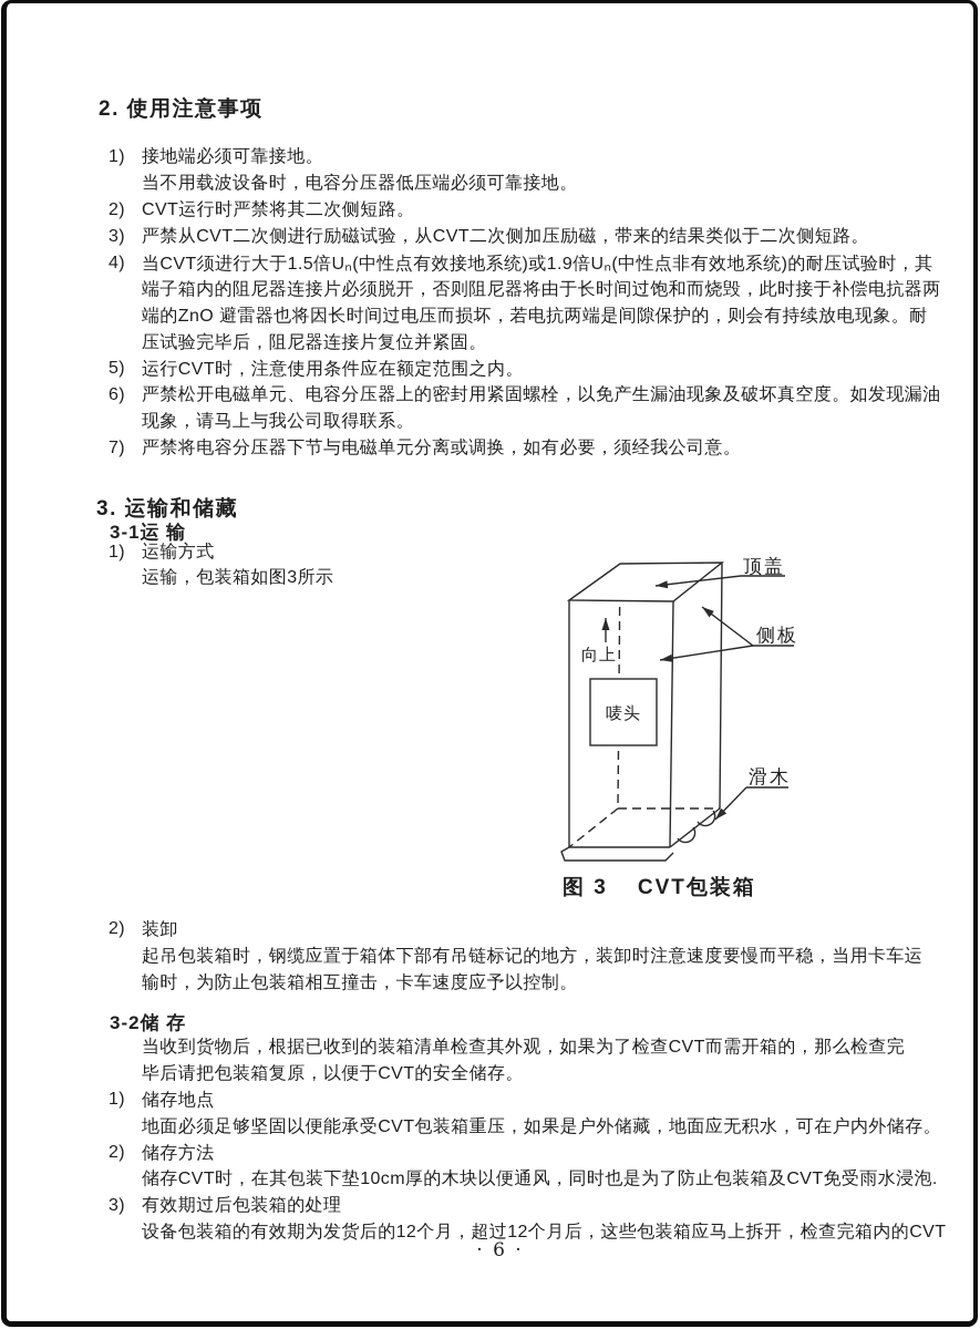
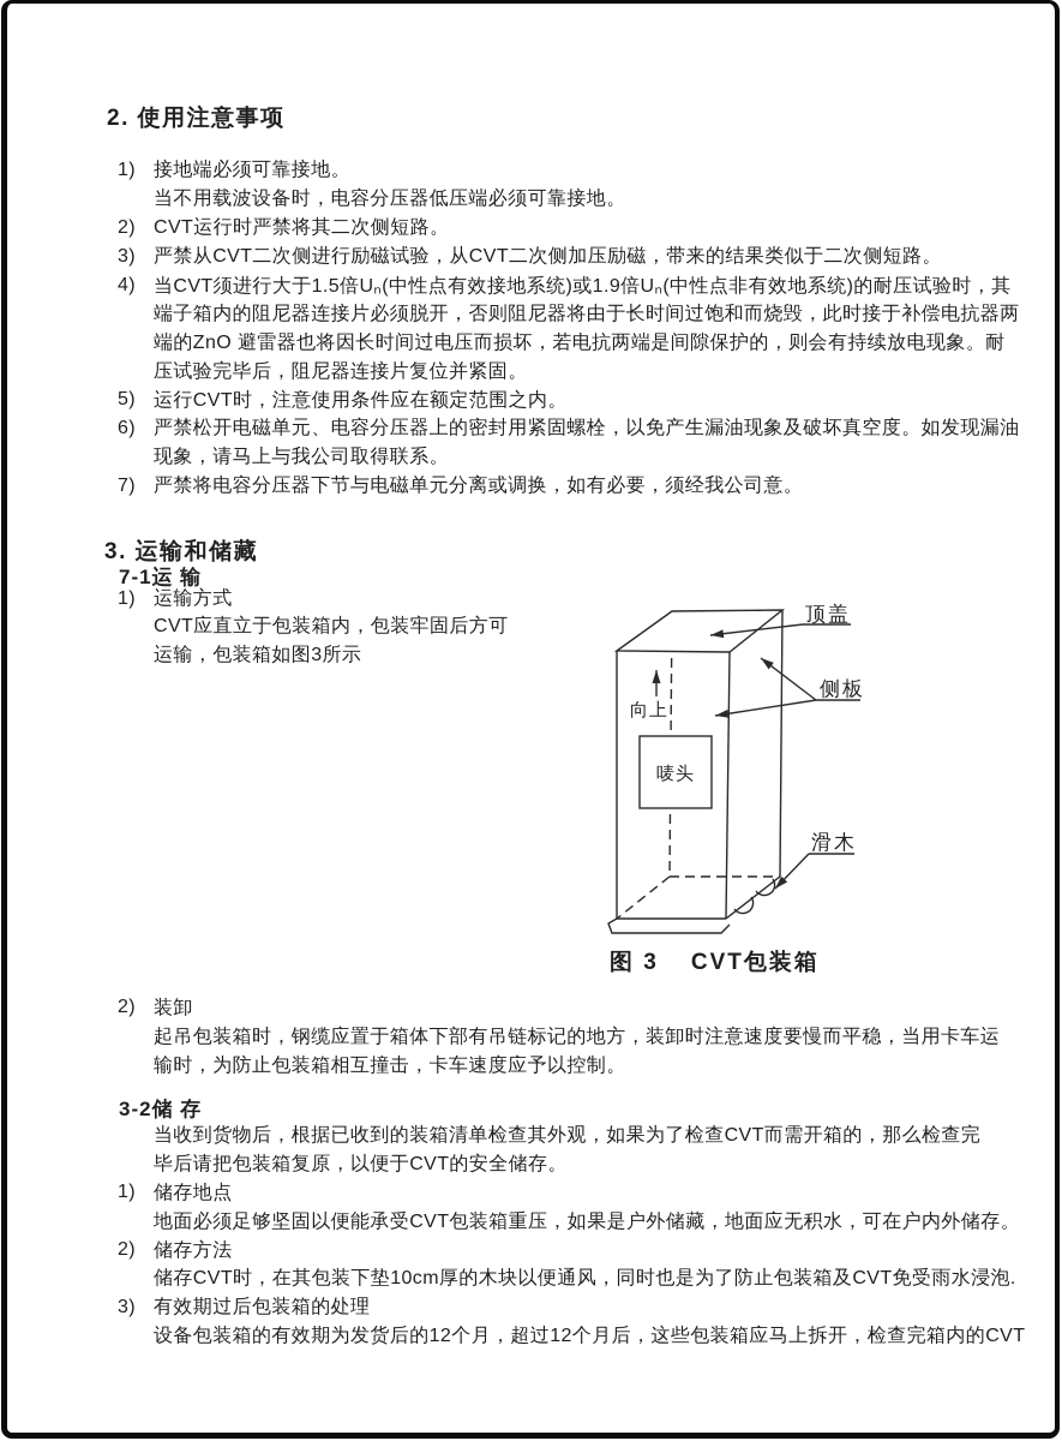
  2. 使用注意事项
  1)
  接地端必须可靠接地。
  当不用载波设备时，电容分压器低压端必须可靠接地。
  2)
  CVT运行时严禁将其二次侧短路。
  3)
  严禁从CVT二次侧进行励磁试验，从CVT二次侧加压励磁，带来的结果类似于二次侧短路。
  4)
  当CVT须进行大于1.5倍Uₙ(中性点有效接地系统)或1.9倍Uₙ(中性点非有效地系统)的耐压试验时，其
  端子箱内的阻尼器连接片必须脱开，否则阻尼器将由于长时间过饱和而烧毁，此时接于补偿电抗器两
  端的ZnO 避雷器也将因长时间过电压而损坏，若电抗两端是间隙保护的，则会有持续放电现象。耐
  压试验完毕后，阻尼器连接片复位并紧固。
  5)
  运行CVT时，注意使用条件应在额定范围之内。
  6)
  严禁松开电磁单元、电容分压器上的密封用紧固螺栓，以免产生漏油现象及破坏真空度。如发现漏油
  现象，请马上与我公司取得联系。
  7)
  严禁将电容分压器下节与电磁单元分离或调换，如有必要，须经我公司意。
  3. 运输和储藏
- 3-1运 输
+ 7-1运 输
  1)
  运输方式
+ CVT应直立于包装箱内，包装牢固后方可
  运输，包装箱如图3所示
  顶盖
  侧板
  滑木
  向上
  唛头
  图 3
  CVT包装箱
  2)
  装卸
  起吊包装箱时，钢缆应置于箱体下部有吊链标记的地方，装卸时注意速度要慢而平稳，当用卡车运
  输时，为防止包装箱相互撞击，卡车速度应予以控制。
  3-2储 存
  当收到货物后，根据已收到的装箱清单检查其外观，如果为了检查CVT而需开箱的，那么检查完
  毕后请把包装箱复原，以便于CVT的安全储存。
  1)
  储存地点
  地面必须足够坚固以便能承受CVT包装箱重压，如果是户外储藏，地面应无积水，可在户内外储存。
  2)
  储存方法
  储存CVT时，在其包装下垫10cm厚的木块以便通风，同时也是为了防止包装箱及CVT免受雨水浸泡.
  3)
  有效期过后包装箱的处理
  设备包装箱的有效期为发货后的12个月，超过12个月后，这些包装箱应马上拆开，检查完箱内的CVT
- · 6 ·
